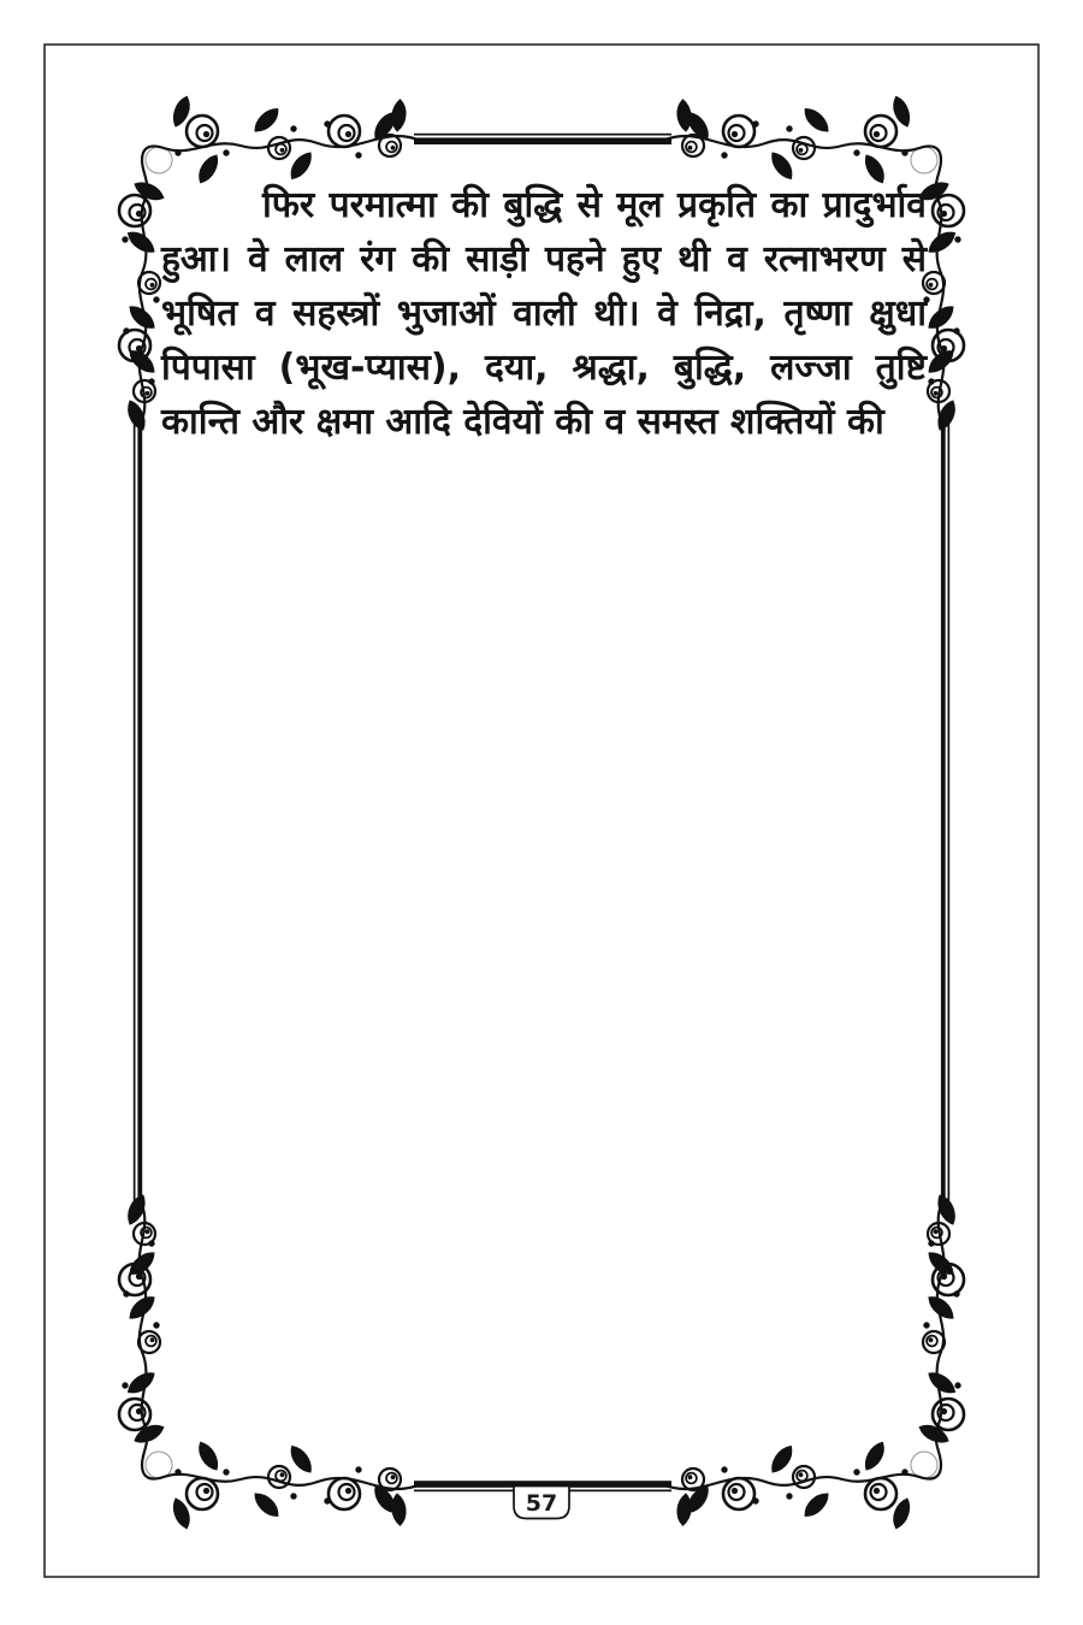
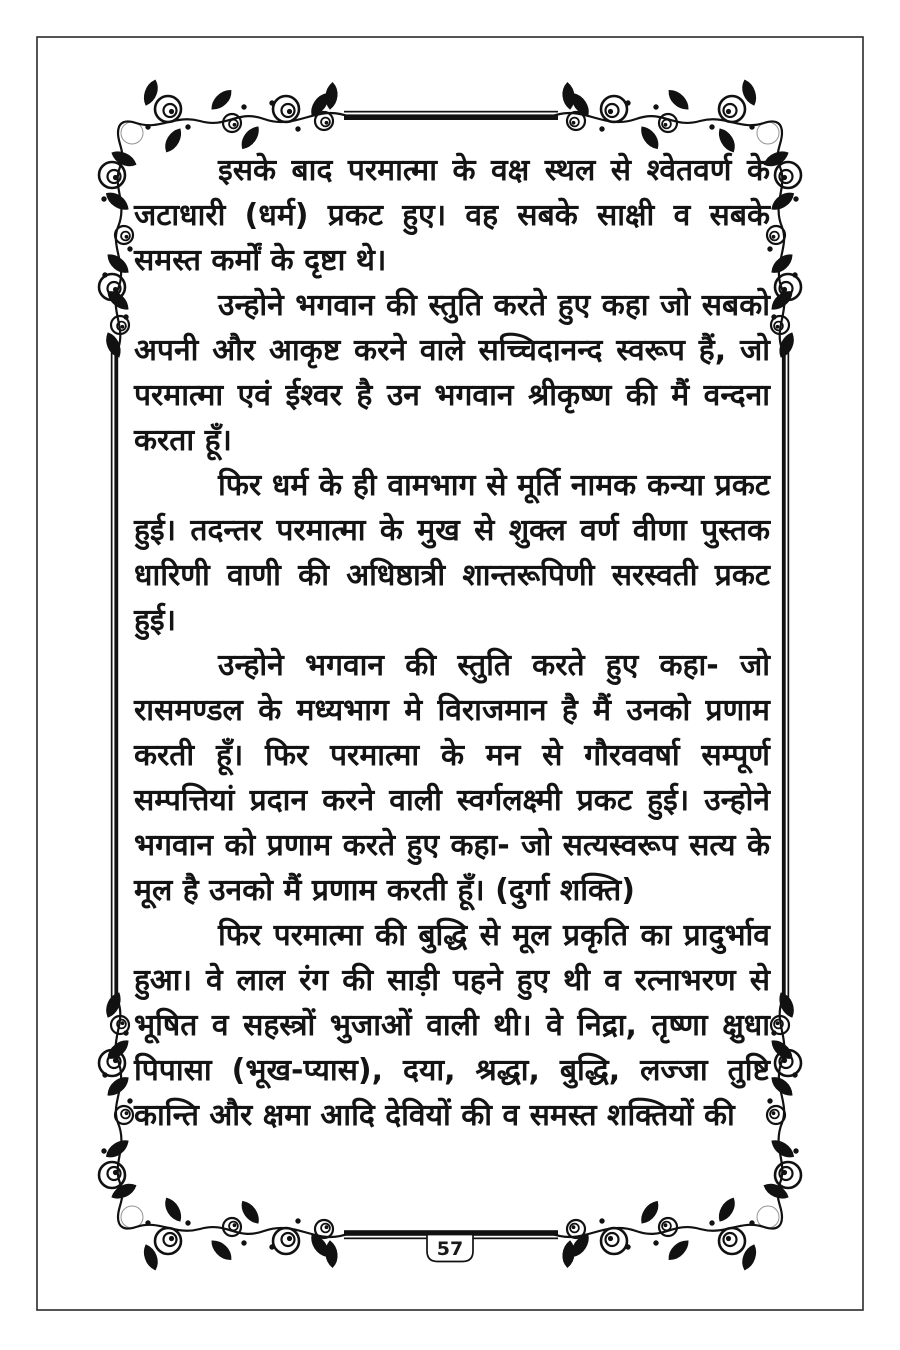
+ इसके बाद परमात्मा के वक्ष स्थल से श्वेतवर्ण के जटाधारी (धर्म) प्रकट हुए। वह सबके साक्षी व सबके समस्त कर्मों के दृष्टा थे।
+ उन्होने भगवान की स्तुति करते हुए कहा जो सबको अपनी और आकृष्ट करने वाले सच्चिदानन्द स्वरूप हैं, जो परमात्मा एवं ईश्वर है उन भगवान श्रीकृष्ण की मैं वन्दना करता हूँ।
+ फिर धर्म के ही वामभाग से मूर्ति नामक कन्या प्रकट हुई। तदन्तर परमात्मा के मुख से शुक्ल वर्ण वीणा पुस्तक धारिणी वाणी की अधिष्ठात्री शान्तरूपिणी सरस्वती प्रकट हुई।
+ उन्होने भगवान की स्तुति करते हुए कहा- जो रासमण्डल के मध्यभाग मे विराजमान है मैं उनको प्रणाम करती हूँ। फिर परमात्मा के मन से गौरववर्षा सम्पूर्ण सम्पत्तियां प्रदान करने वाली स्वर्गलक्ष्मी प्रकट हुई। उन्होने भगवान को प्रणाम करते हुए कहा- जो सत्यस्वरूप सत्य के मूल है उनको मैं प्रणाम करती हूँ। (दुर्गा शक्ति)
  फिर परमात्मा की बुद्धि से मूल प्रकृति का प्रादुर्भाव हुआ। वे लाल रंग की साड़ी पहने हुए थी व रत्नाभरण से भूषित व सहस्त्रों भुजाओं वाली थी। वे निद्रा, तृष्णा क्षुधा पिपासा (भूख-प्यास), दया, श्रद्धा, बुद्धि, लज्जा तुष्टि कान्ति और क्षमा आदि देवियों की व समस्त शक्तियों की
  57
